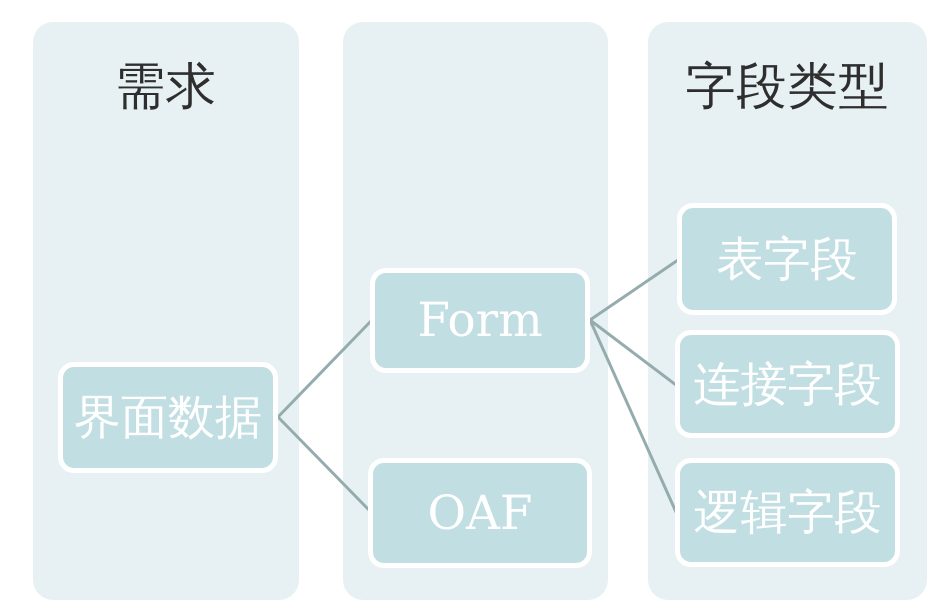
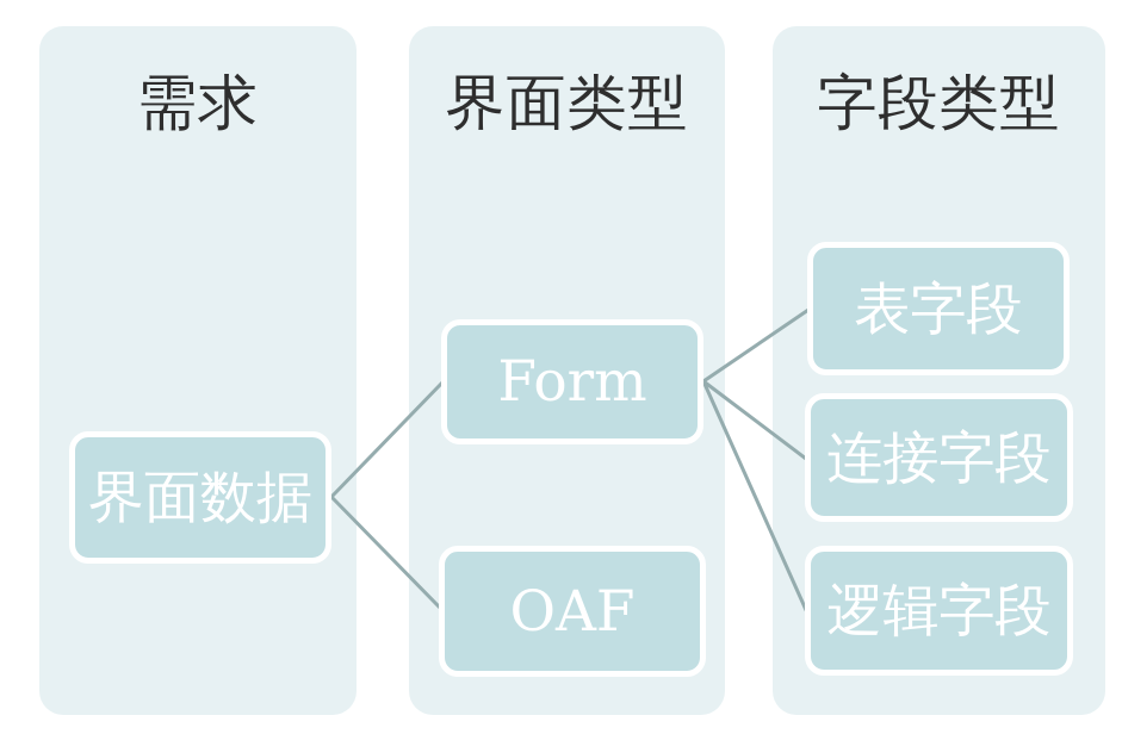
  需求
  界面数据
+ 界面类型
  Form
  OAF
  字段类型
  表字段
  连接字段
  逻辑字段
